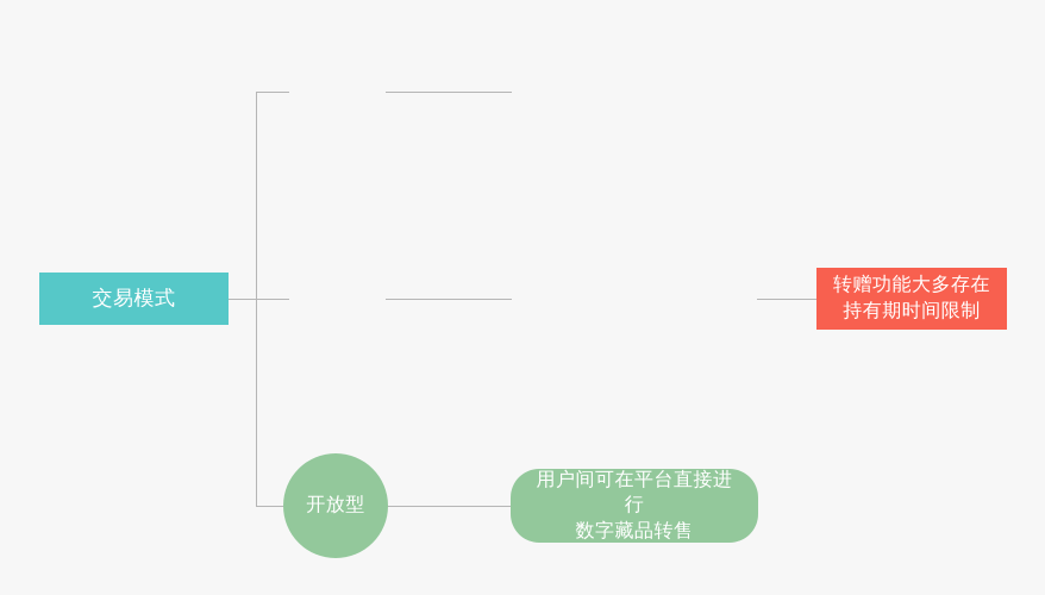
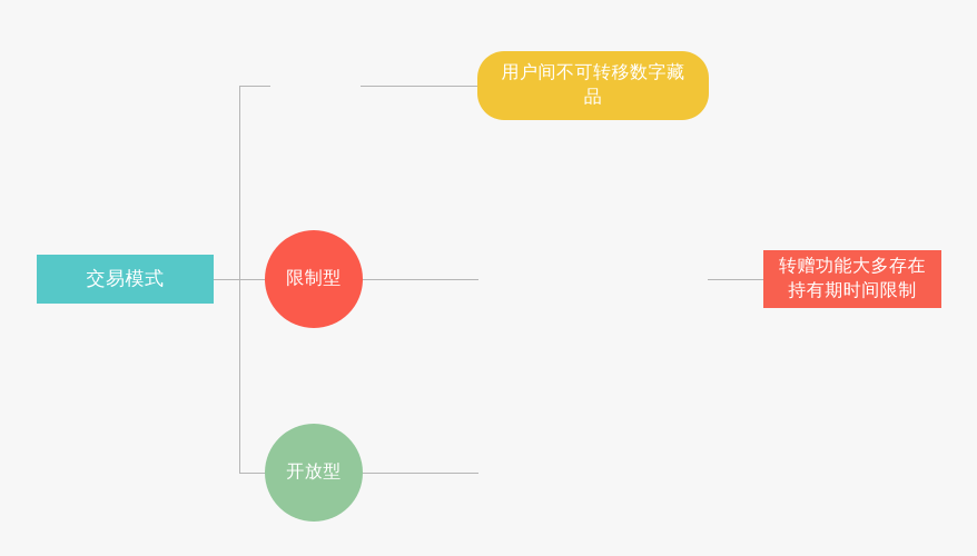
  交易模式
+ 用户间不可转移数字藏品
+ 限制型
  转赠功能大多存在
  持有期时间限制
  开放型
- 用户间可在平台直接进行
- 数字藏品转售
